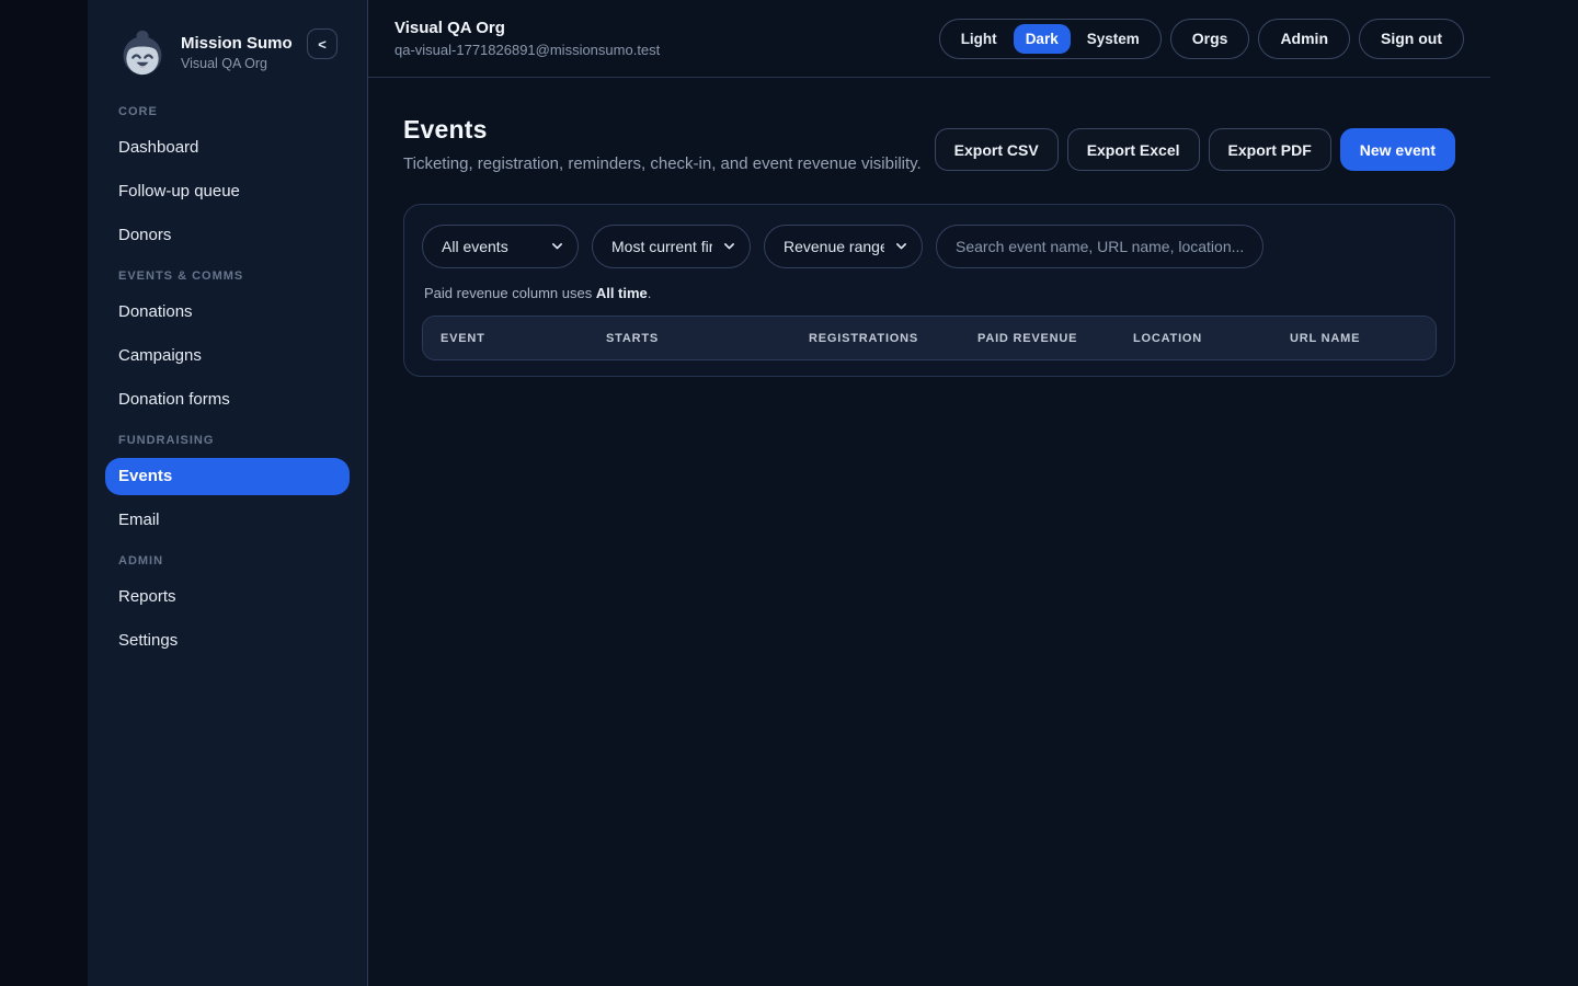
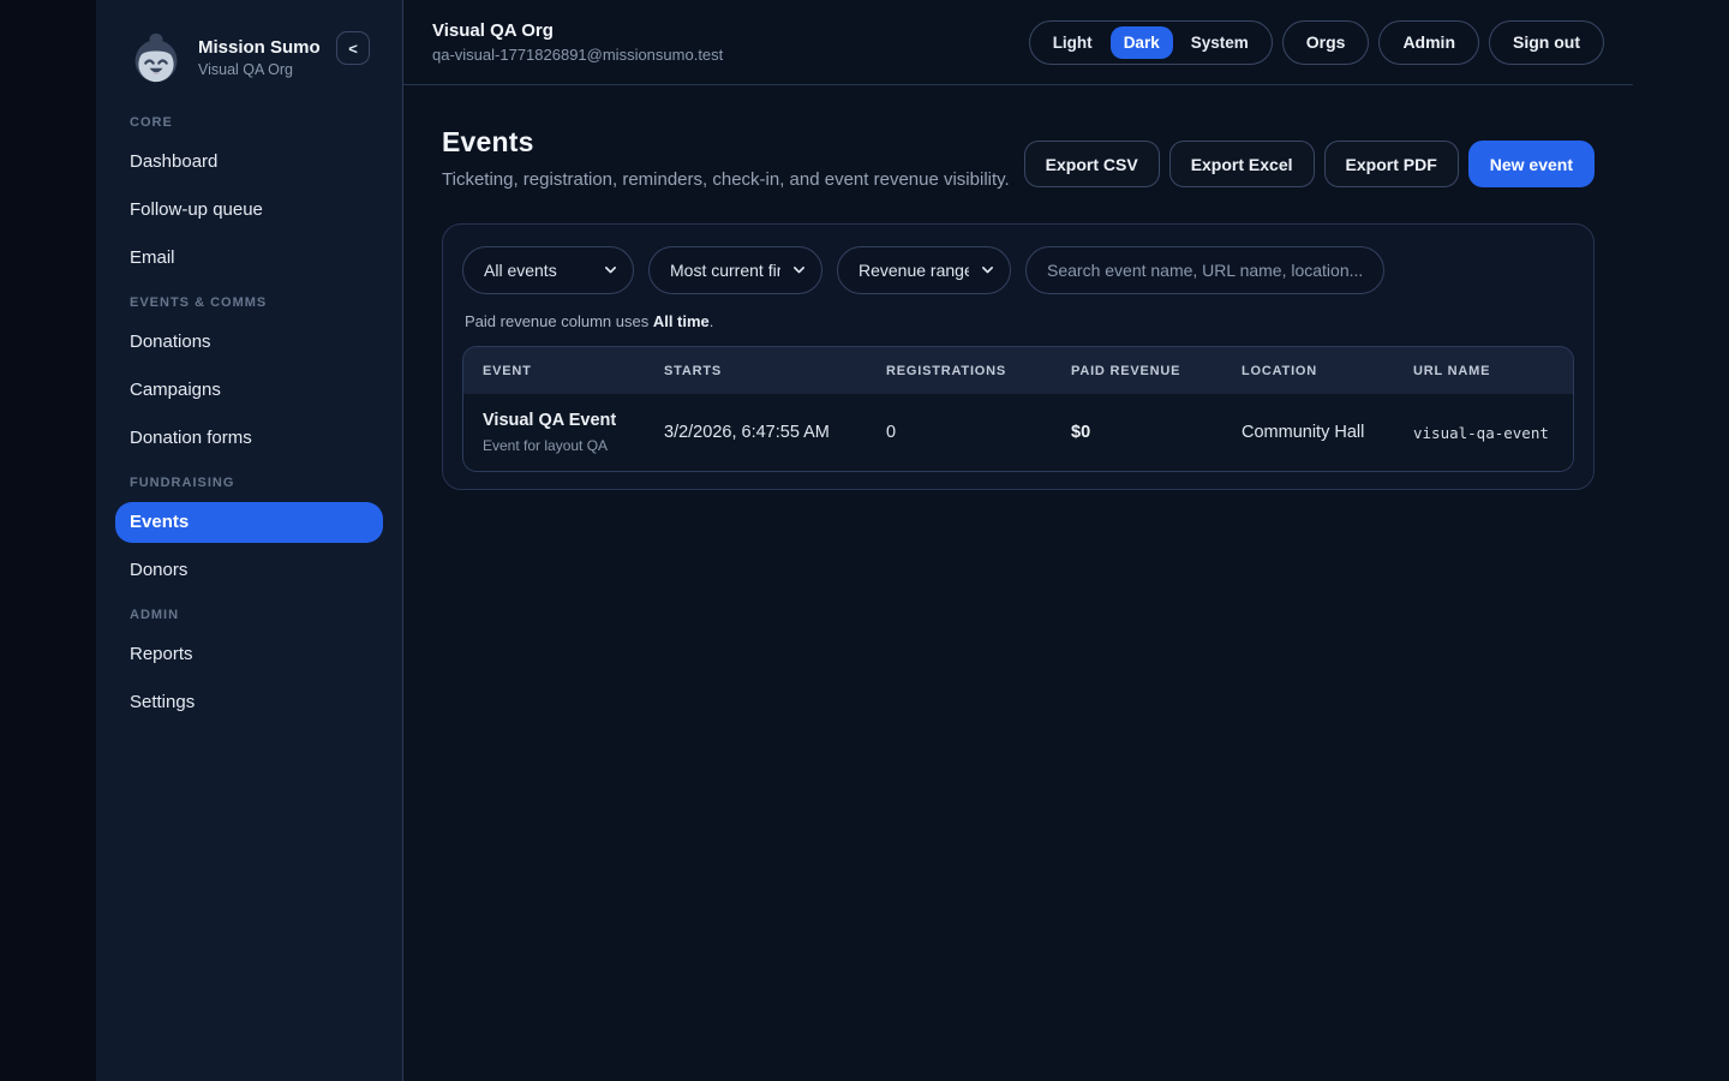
  Mission Sumo
  Visual QA Org
  <
  CORE
  Dashboard
  Follow-up queue
- Donors
+ Email
  EVENTS & COMMS
  Donations
  Campaigns
  Donation forms
  FUNDRAISING
  Events
- Email
+ Donors
  ADMIN
  Reports
  Settings
  Visual QA Org
  qa-visual-1771826891@missionsumo.test
  Light
  Dark
  System
  Orgs
  Admin
  Sign out
  Events
  Ticketing, registration, reminders, check-in, and event revenue visibility.
  Export CSV
  Export Excel
  Export PDF
  New event
  All events
  Most current fir
  Revenue range
  Search event name, URL name, location...
  Paid revenue column uses All time.
  EVENT
  STARTS
  REGISTRATIONS
  PAID REVENUE
  LOCATION
  URL NAME
+ Visual QA Event
+ Event for layout QA
+ 3/2/2026, 6:47:55 AM
+ 0
+ $0
+ Community Hall
+ visual-qa-event
